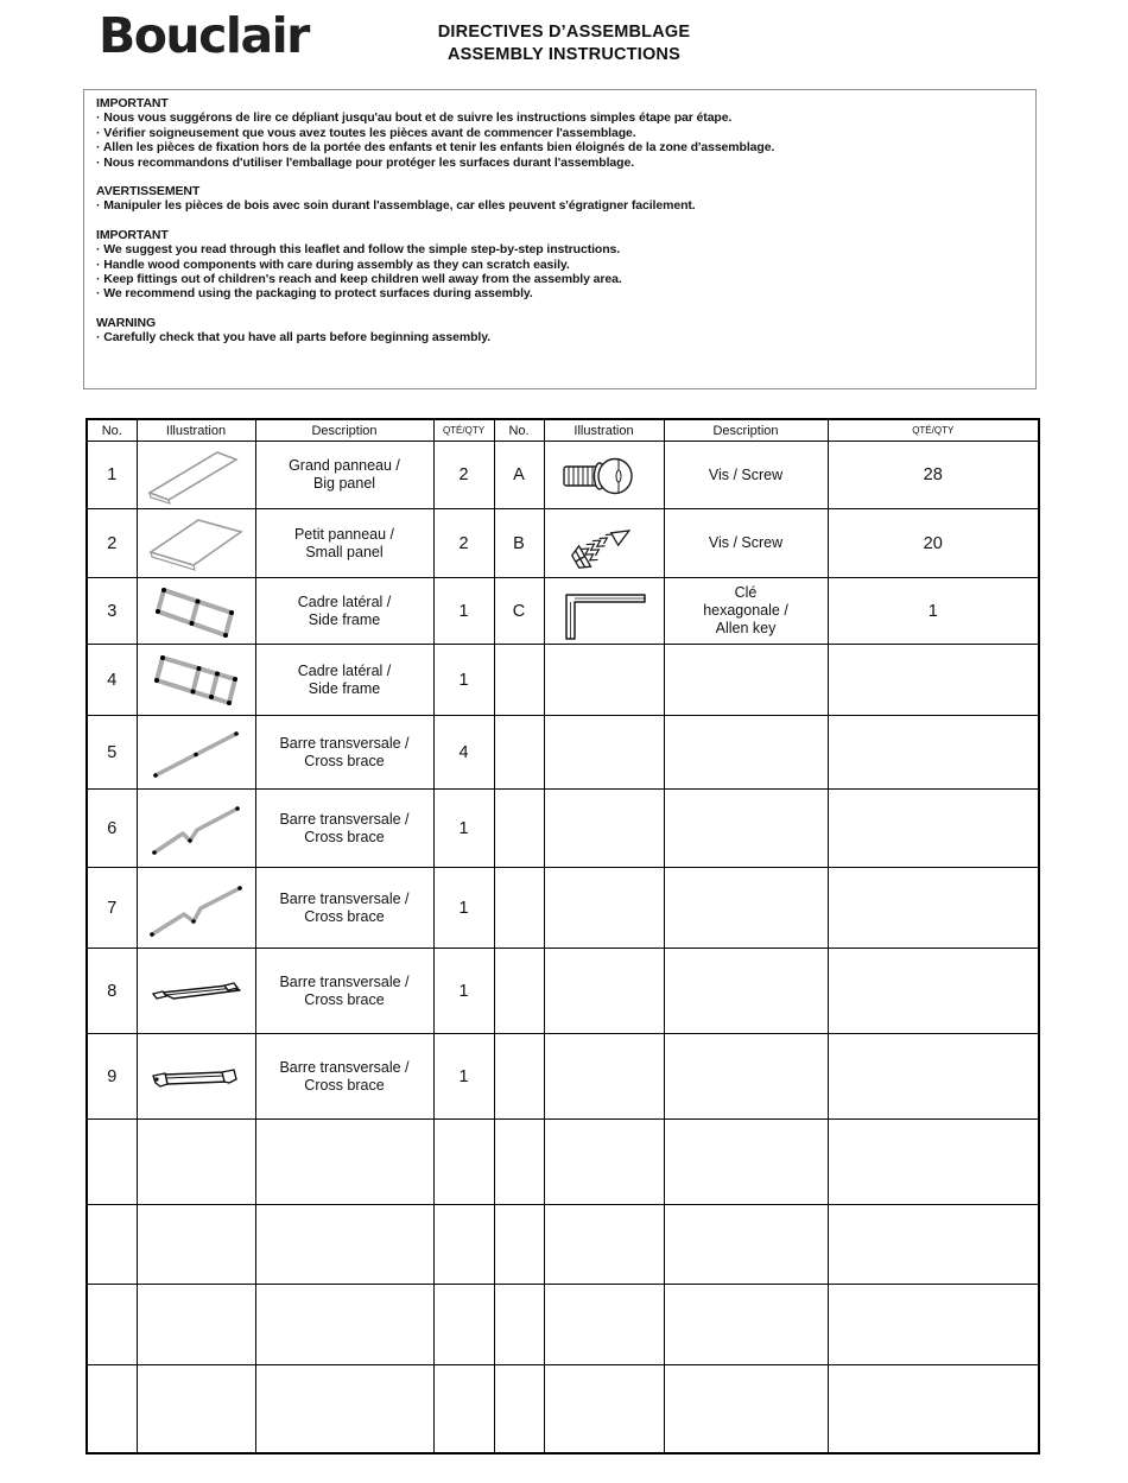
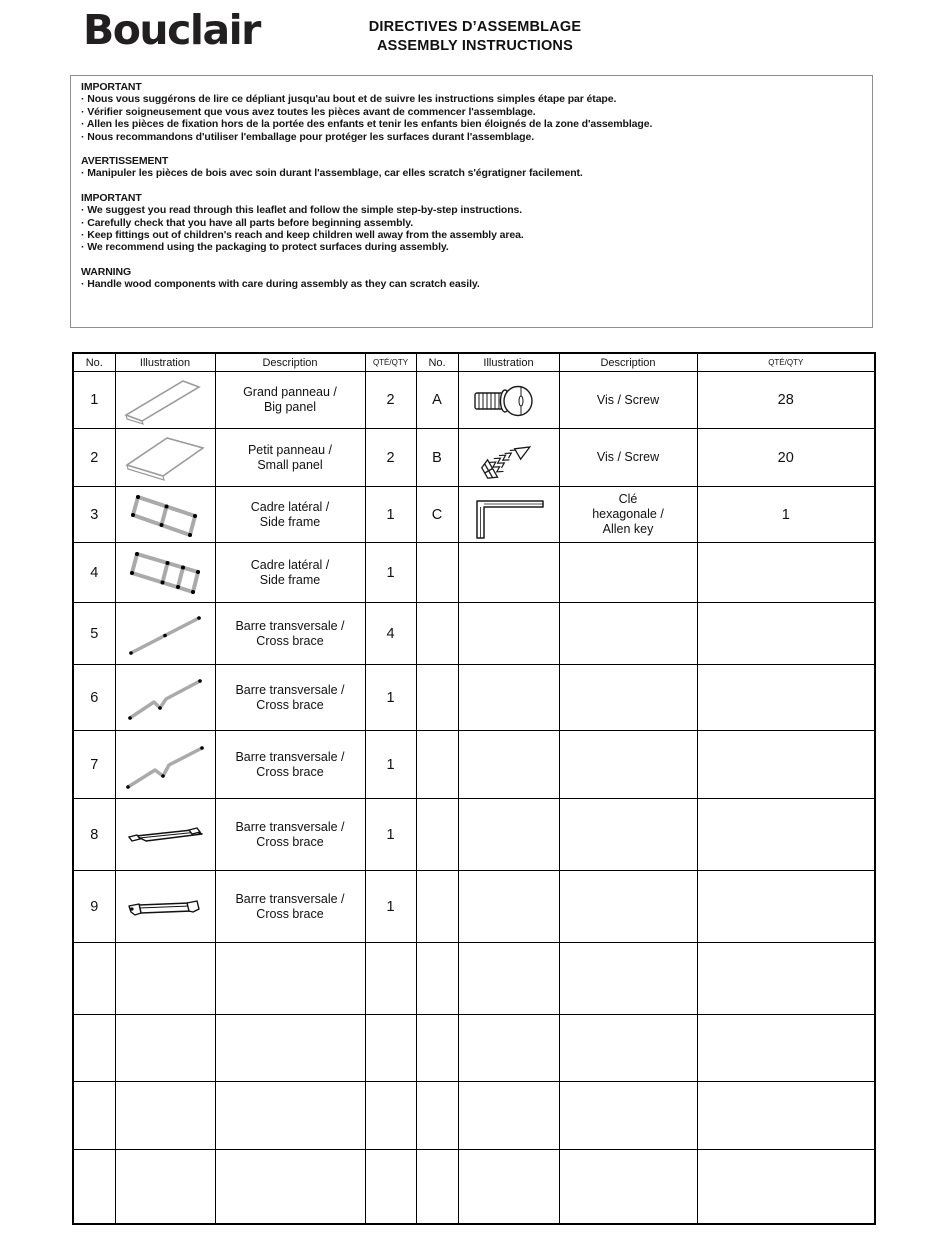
  Bouclair
  DIRECTIVES D’ASSEMBLAGE
  ASSEMBLY INSTRUCTIONS
  IMPORTANT
  · Nous vous suggérons de lire ce dépliant jusqu'au bout et de suivre les instructions simples étape par étape.
  · Vérifier soigneusement que vous avez toutes les pièces avant de commencer l'assemblage.
  · Allen les pièces de fixation hors de la portée des enfants et tenir les enfants bien éloignés de la zone d'assemblage.
  · Nous recommandons d'utiliser l'emballage pour protéger les surfaces durant l'assemblage.
  AVERTISSEMENT
- · Manipuler les pièces de bois avec soin durant l'assemblage, car elles peuvent s'égratigner facilement.
+ · Manipuler les pièces de bois avec soin durant l'assemblage, car elles scratch s'égratigner facilement.
  IMPORTANT
  · We suggest you read through this leaflet and follow the simple step-by-step instructions.
- · Handle wood components with care during assembly as they can scratch easily.
+ · Carefully check that you have all parts before beginning assembly.
  · Keep fittings out of children's reach and keep children well away from the assembly area.
  · We recommend using the packaging to protect surfaces during assembly.
  WARNING
- · Carefully check that you have all parts before beginning assembly.
+ · Handle wood components with care during assembly as they can scratch easily.
  No.	Illustration	Description	QTÉ/QTY	No.	Illustration	Description	QTÉ/QTY
  1		Grand panneau / Big panel	2	A		Vis / Screw	28
  2		Petit panneau / Small panel	2	B		Vis / Screw	20
  3		Cadre latéral / Side frame	1	C		Clé hexagonale / Allen key	1
  4		Cadre latéral / Side frame	1
  5		Barre transversale / Cross brace	4
  6		Barre transversale / Cross brace	1
  7		Barre transversale / Cross brace	1
  8		Barre transversale / Cross brace	1
  9		Barre transversale / Cross brace	1
